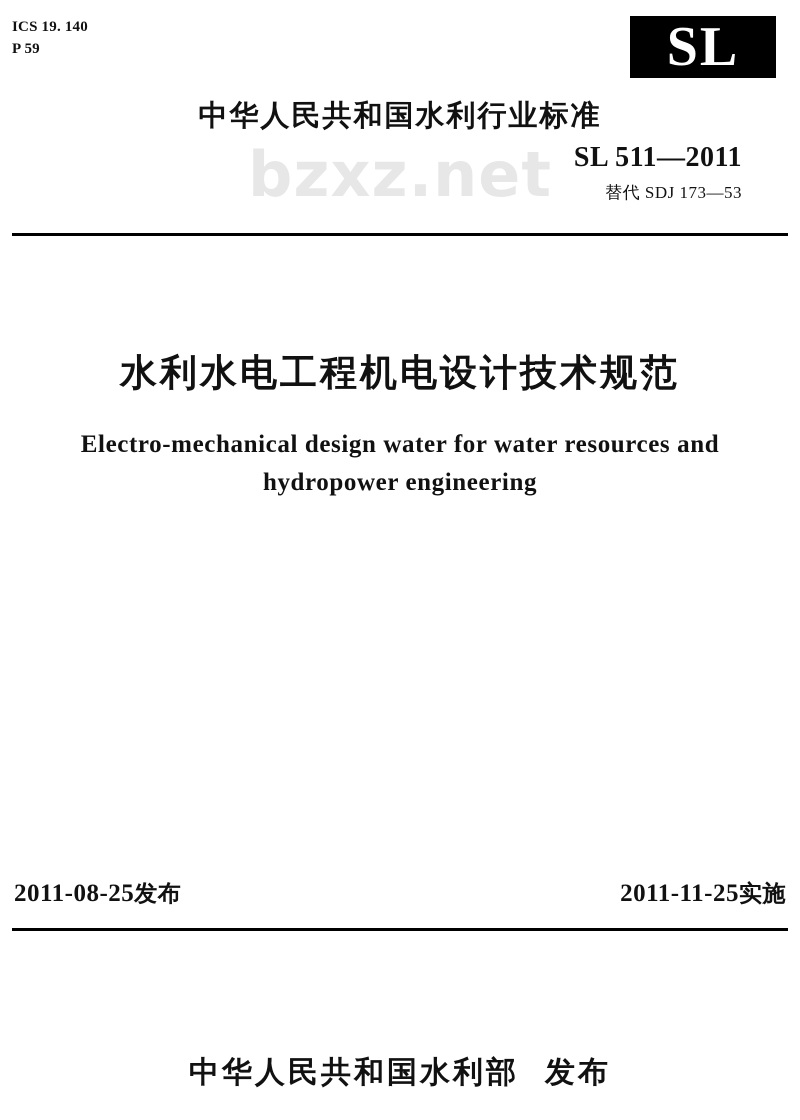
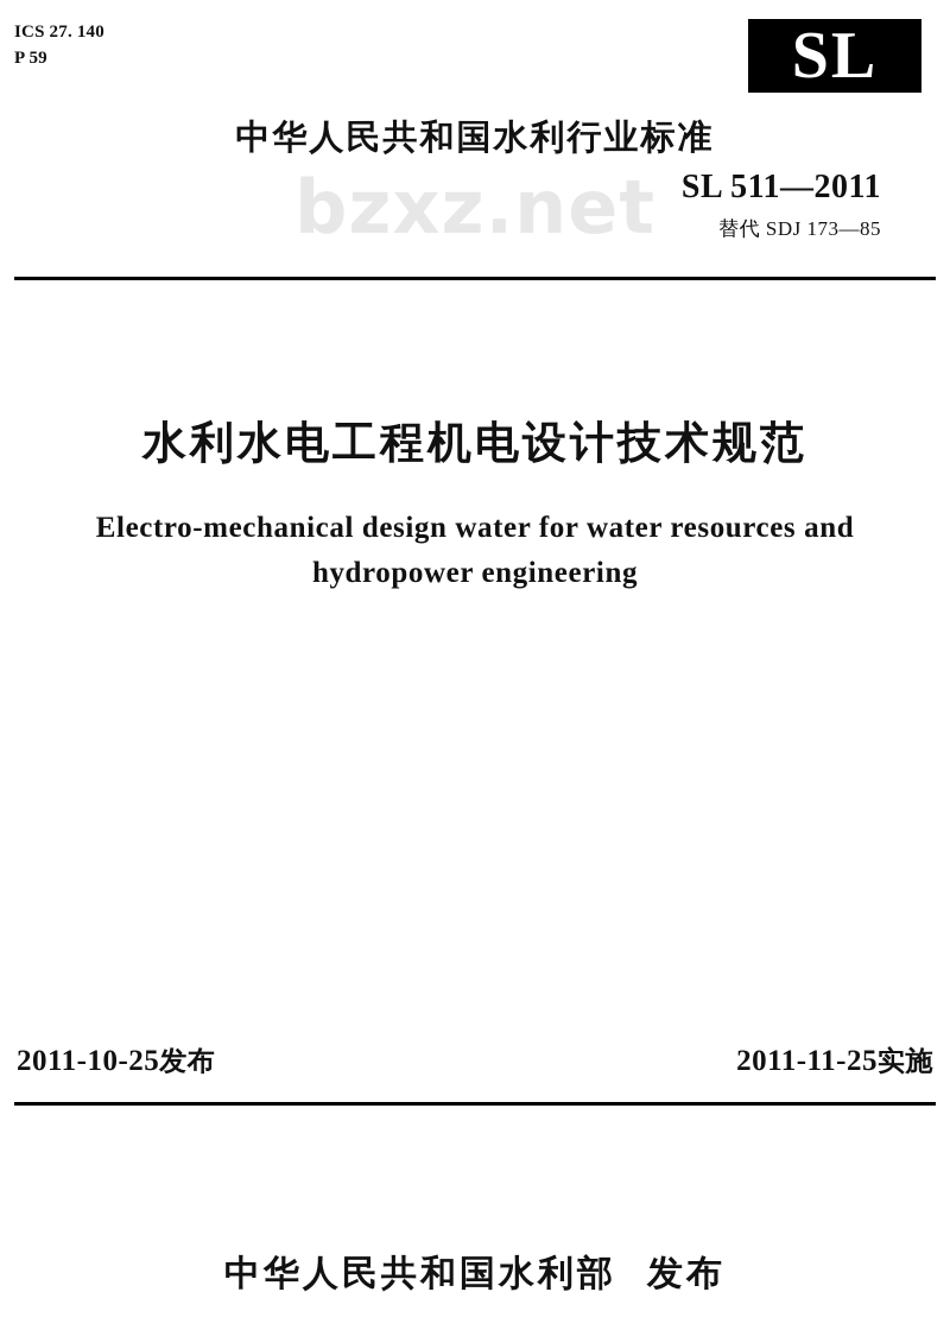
- ICS 19. 140
+ ICS 27. 140
  P 59
  SL
  bzxz.net
  中华人民共和国水利行业标准
  SL 511—2011
- 替代 SDJ 173—53
+ 替代 SDJ 173—85
  水利水电工程机电设计技术规范
  Electro-mechanical design water for water resources and
  hydropower engineering
- 2011-08-25发布
+ 2011-10-25发布
  2011-11-25实施
  中华人民共和国水利部 发布
